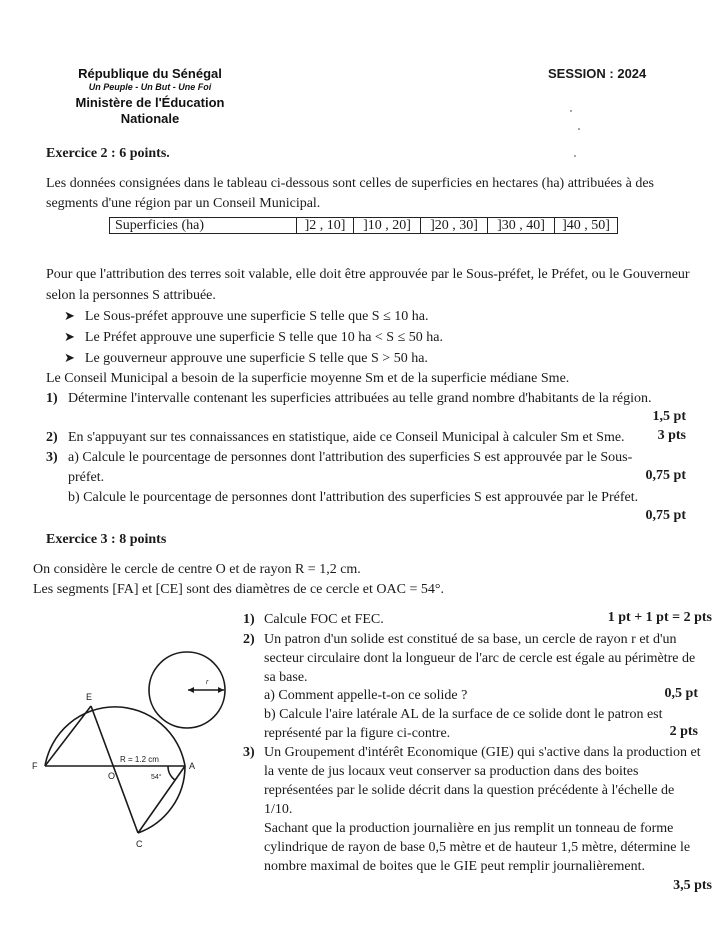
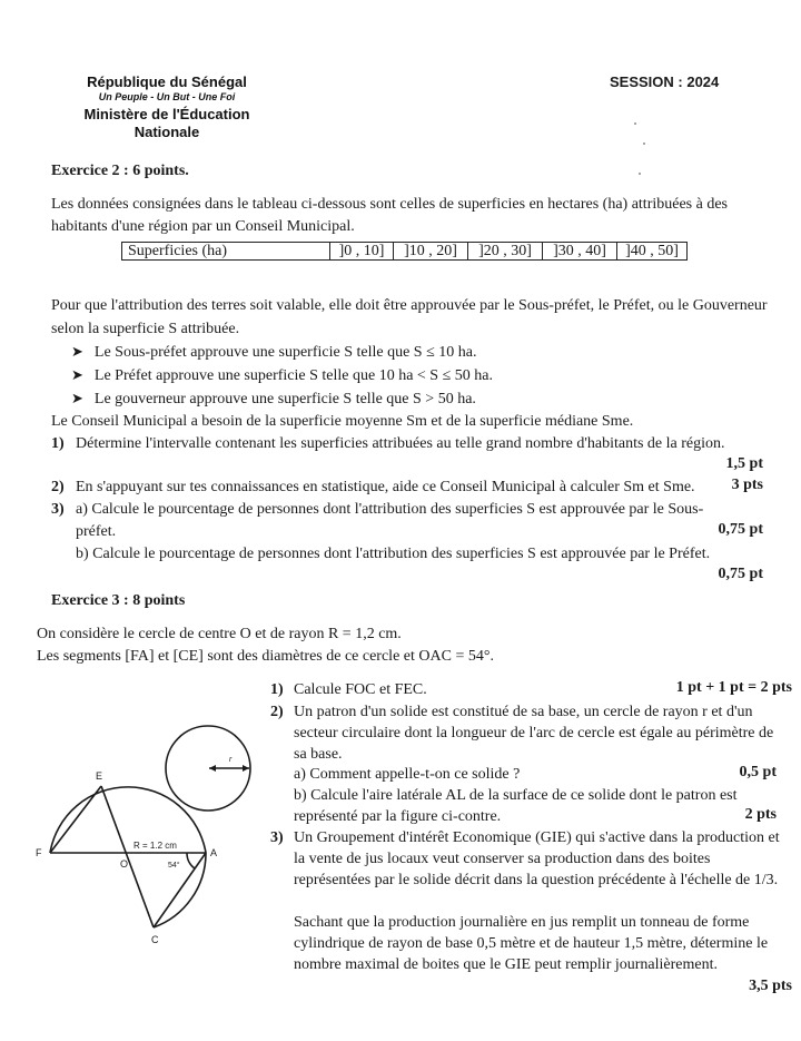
  République du Sénégal
  Un Peuple - Un But - Une Foi
  Ministère de l'Éducation Nationale
  SESSION : 2024
  Exercice 2 : 6 points.
- Les données consignées dans le tableau ci-dessous sont celles de superficies en hectares (ha) attribuées à des segments d'une région par un Conseil Municipal.
+ Les données consignées dans le tableau ci-dessous sont celles de superficies en hectares (ha) attribuées à des habitants d'une région par un Conseil Municipal.
- Superficies (ha)	]2 , 10]	]10 , 20]	]20 , 30]	]30 , 40]	]40 , 50]
+ Superficies (ha)	]0 , 10]	]10 , 20]	]20 , 30]	]30 , 40]	]40 , 50]
- Pour que l'attribution des terres soit valable, elle doit être approuvée par le Sous-préfet, le Préfet, ou le Gouverneur selon la personnes S attribuée.
+ Pour que l'attribution des terres soit valable, elle doit être approuvée par le Sous-préfet, le Préfet, ou le Gouverneur selon la superficie S attribuée.
  ➤ Le Sous-préfet approuve une superficie S telle que S ≤ 10 ha.
  ➤ Le Préfet approuve une superficie S telle que 10 ha < S ≤ 50 ha.
  ➤ Le gouverneur approuve une superficie S telle que S > 50 ha.
  Le Conseil Municipal a besoin de la superficie moyenne Sm et de la superficie médiane Sme.
  1)
  Détermine l'intervalle contenant les superficies attribuées au telle grand nombre d'habitants de la région.
  1,5 pt
  2)
  En s'appuyant sur tes connaissances en statistique, aide ce Conseil Municipal à calculer Sm et Sme.
  3 pts
  3)
  a) Calcule le pourcentage de personnes dont l'attribution des superficies S est approuvée par le Sous-préfet.
  0,75 pt
  b) Calcule le pourcentage de personnes dont l'attribution des superficies S est approuvée par le Préfet.
  0,75 pt
  Exercice 3 : 8 points
  On considère le cercle de centre O et de rayon R = 1,2 cm.
  Les segments [FA] et [CE] sont des diamètres de ce cercle et OAC = 54°.
  1)
  Calcule FOC et FEC.
  1 pt + 1 pt = 2 pts
  2)
  Un patron d'un solide est constitué de sa base, un cercle de rayon r et d'un secteur circulaire dont la longueur de l'arc de cercle est égale au périmètre de sa base.
  a) Comment appelle-t-on ce solide ?
  0,5 pt
  b) Calcule l'aire latérale AL de la surface de ce solide dont le patron est représenté par la figure ci-contre.
  2 pts
  3)
- Un Groupement d'intérêt Economique (GIE) qui s'active dans la production et la vente de jus locaux veut conserver sa production dans des boites représentées par le solide décrit dans la question précédente à l'échelle de 1/10.
+ Un Groupement d'intérêt Economique (GIE) qui s'active dans la production et la vente de jus locaux veut conserver sa production dans des boites représentées par le solide décrit dans la question précédente à l'échelle de 1/3.
  Sachant que la production journalière en jus remplit un tonneau de forme cylindrique de rayon de base 0,5 mètre et de hauteur 1,5 mètre, détermine le nombre maximal de boites que le GIE peut remplir journalièrement.
  3,5 pts
  E
  F
  O
  A
  C
  R = 1.2 cm
